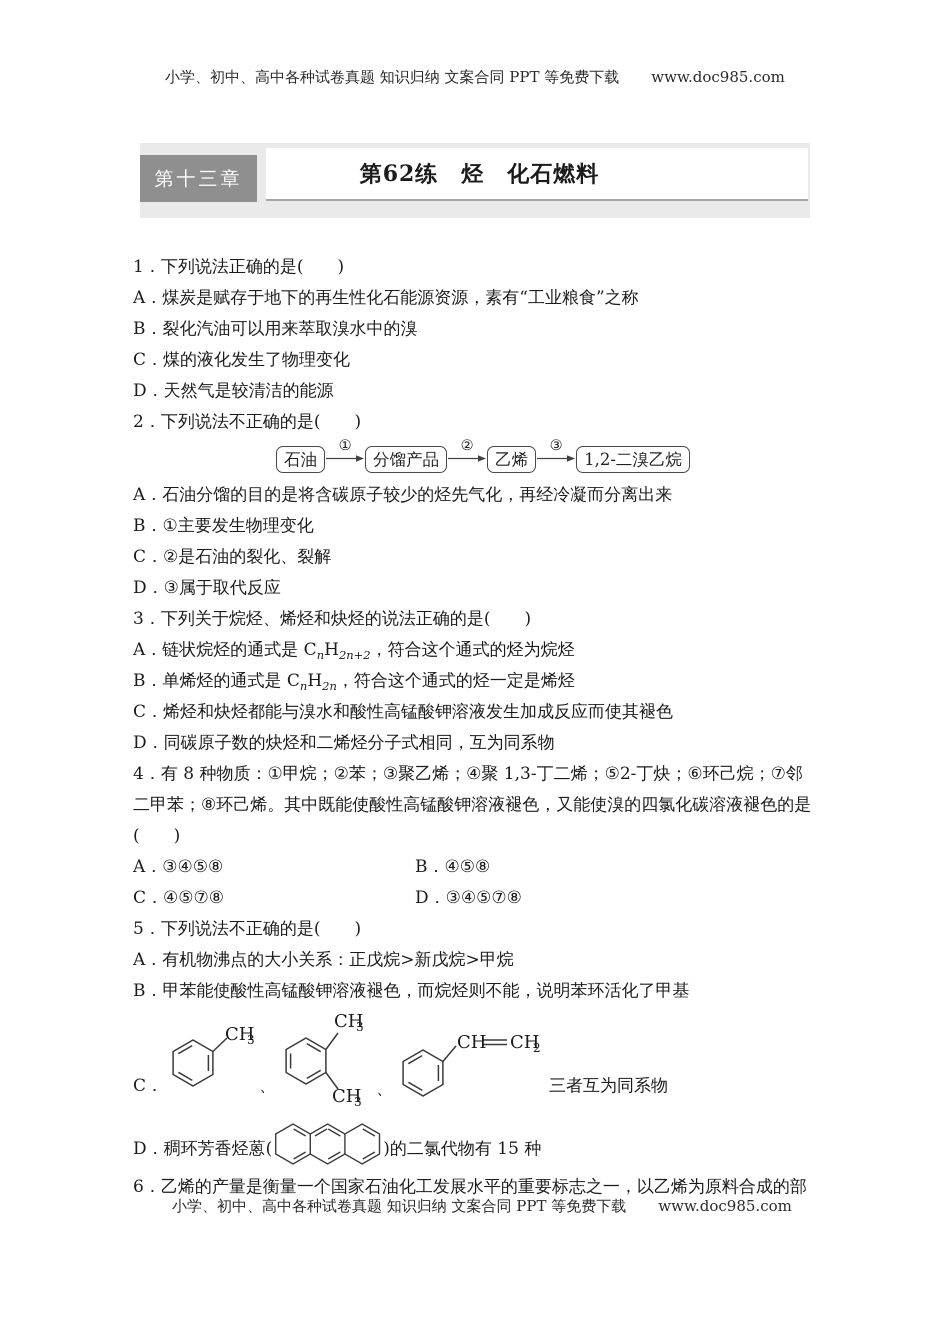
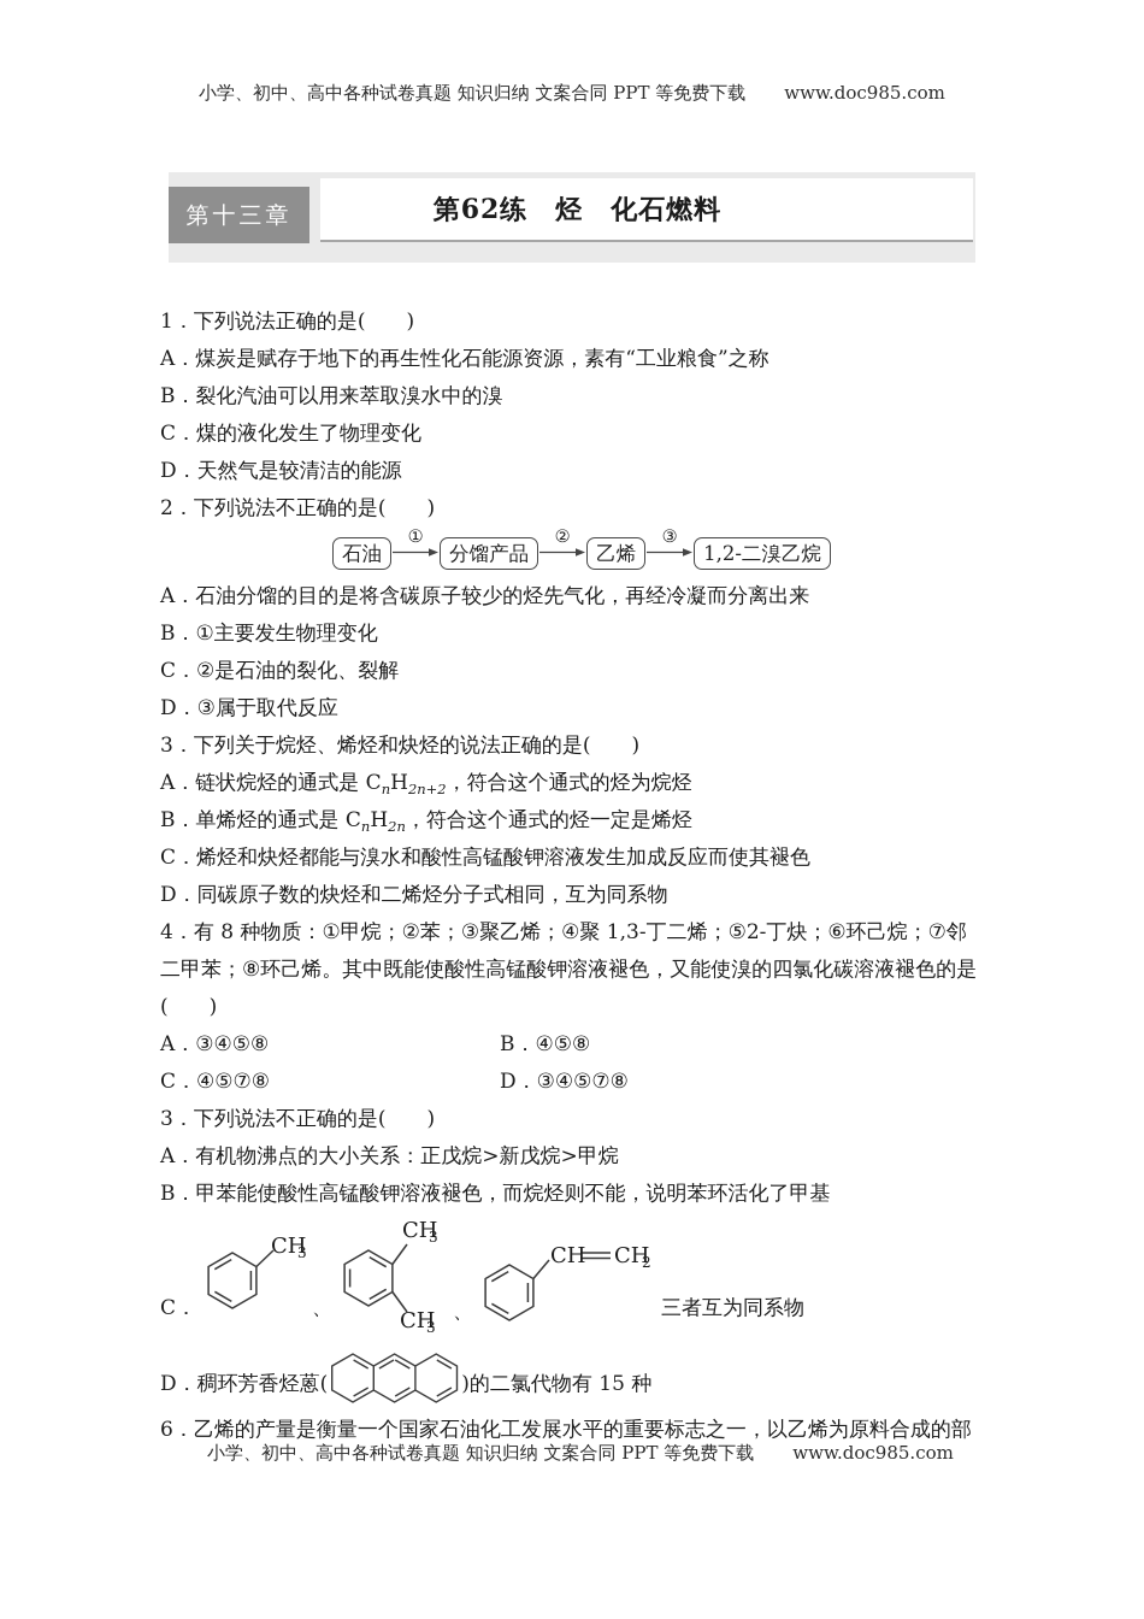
  小学、初中、高中各种试卷真题 知识归纳 文案合同 PPT 等免费下载 www.doc985.com
  第十三章
  第62练 烃 化石燃料
  1．下列说法正确的是( )
  A．煤炭是赋存于地下的再生性化石能源资源，素有“工业粮食”之称
  B．裂化汽油可以用来萃取溴水中的溴
  C．煤的液化发生了物理变化
  D．天然气是较清洁的能源
  2．下列说法不正确的是( )
  石油
  ①
  分馏产品
  ②
  乙烯
  ③
  1,2-二溴乙烷
  A．石油分馏的目的是将含碳原子较少的烃先气化，再经冷凝而分离出来
  B．①主要发生物理变化
  C．②是石油的裂化、裂解
  D．③属于取代反应
  3．下列关于烷烃、烯烃和炔烃的说法正确的是( )
  A．链状烷烃的通式是 CnH2n+2，符合这个通式的烃为烷烃
  B．单烯烃的通式是 CnH2n，符合这个通式的烃一定是烯烃
  C．烯烃和炔烃都能与溴水和酸性高锰酸钾溶液发生加成反应而使其褪色
  D．同碳原子数的炔烃和二烯烃分子式相同，互为同系物
  4．有 8 种物质：①甲烷；②苯；③聚乙烯；④聚 1,3-丁二烯；⑤2-丁炔；⑥环己烷；⑦邻
  二甲苯；⑧环己烯。其中既能使酸性高锰酸钾溶液褪色，又能使溴的四氯化碳溶液褪色的是
  ( )
  A．③④⑤⑧
  B．④⑤⑧
  C．④⑤⑦⑧
  D．③④⑤⑦⑧
- 5．下列说法不正确的是( )
+ 3．下列说法不正确的是( )
  A．有机物沸点的大小关系：正戊烷>新戊烷>甲烷
  B．甲苯能使酸性高锰酸钾溶液褪色，而烷烃则不能，说明苯环活化了甲基
  C．
  CH
  3
  、
  CH
  3
  CH
  3
  、
  CH
  CH
  2
  三者互为同系物
  D．稠环芳香烃蒽(
  )的二氯代物有 15 种
  6．乙烯的产量是衡量一个国家石油化工发展水平的重要标志之一，以乙烯为原料合成的部
  小学、初中、高中各种试卷真题 知识归纳 文案合同 PPT 等免费下载 www.doc985.com
